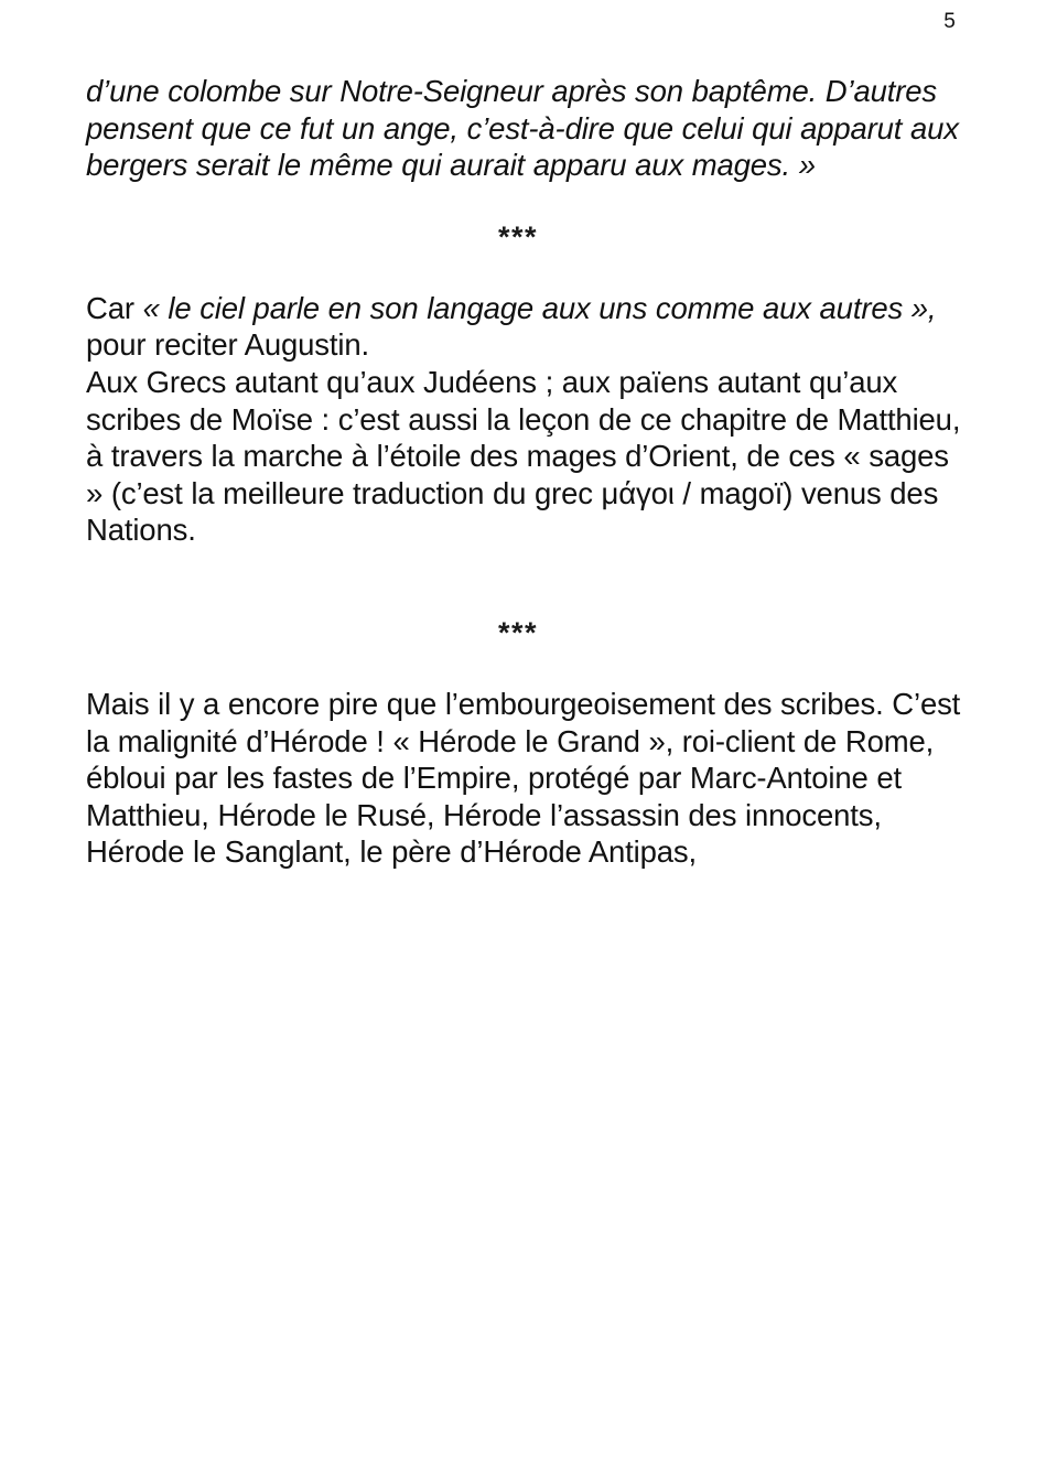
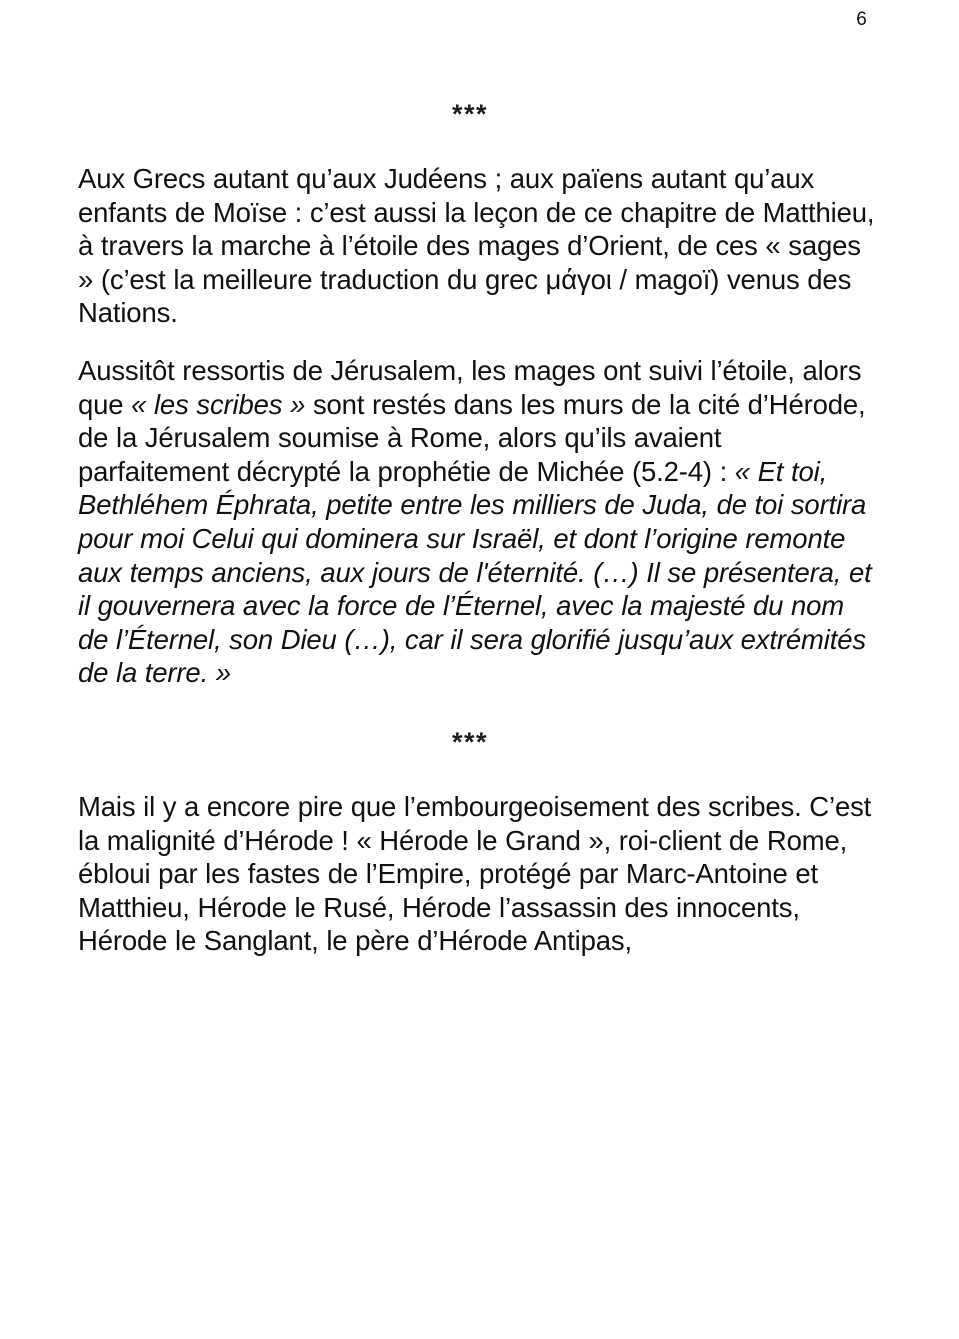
- 5
+ 6
- d’une colombe sur Notre-Seigneur après son baptême. D’autres pensent que ce fut un ange, c’est-à-dire que celui qui apparut aux bergers serait le même qui aurait apparu aux mages. »
  ***
- Car « le ciel parle en son langage aux uns comme aux autres »,
- pour reciter Augustin.
- Aux Grecs autant qu’aux Judéens ; aux païens autant qu’aux scribes de Moïse : c’est aussi la leçon de ce chapitre de Matthieu, à travers la marche à l’étoile des mages d’Orient, de ces « sages » (c’est la meilleure traduction du grec μάγοι / magoï) venus des Nations.
+ Aux Grecs autant qu’aux Judéens ; aux païens autant qu’aux enfants de Moïse : c’est aussi la leçon de ce chapitre de Matthieu, à travers la marche à l’étoile des mages d’Orient, de ces « sages » (c’est la meilleure traduction du grec μάγοι / magoï) venus des Nations.
+ Aussitôt ressortis de Jérusalem, les mages ont suivi l’étoile, alors que « les scribes » sont restés dans les murs de la cité d’Hérode, de la Jérusalem soumise à Rome, alors qu’ils avaient parfaitement décrypté la prophétie de Michée (5.2-4) : « Et toi, Bethléhem Éphrata, petite entre les milliers de Juda, de toi sortira pour moi Celui qui dominera sur Israël, et dont l’origine remonte aux temps anciens, aux jours de l'éternité. (…) Il se présentera, et il gouvernera avec la force de l’Éternel, avec la majesté du nom de l’Éternel, son Dieu (…), car il sera glorifié jusqu’aux extrémités de la terre. »
  ***
  Mais il y a encore pire que l’embourgeoisement des scribes. C’est la malignité d’Hérode ! « Hérode le Grand », roi-client de Rome, ébloui par les fastes de l’Empire, protégé par Marc-Antoine et Matthieu, Hérode le Rusé, Hérode l’assassin des innocents, Hérode le Sanglant, le père d’Hérode Antipas,
